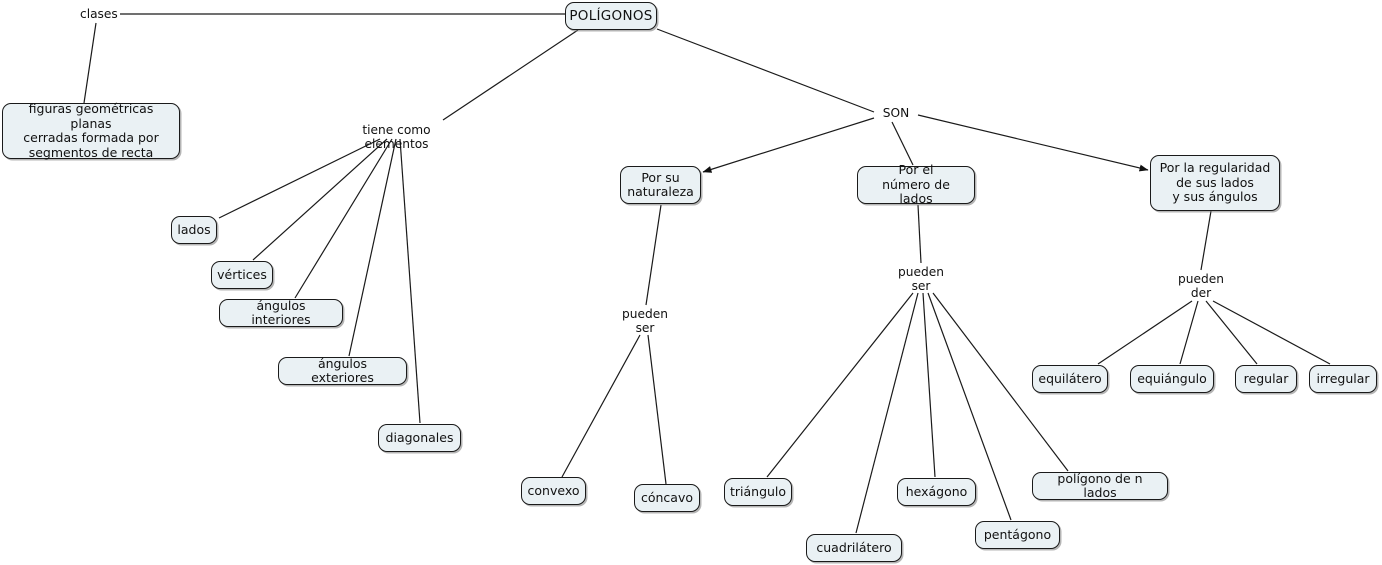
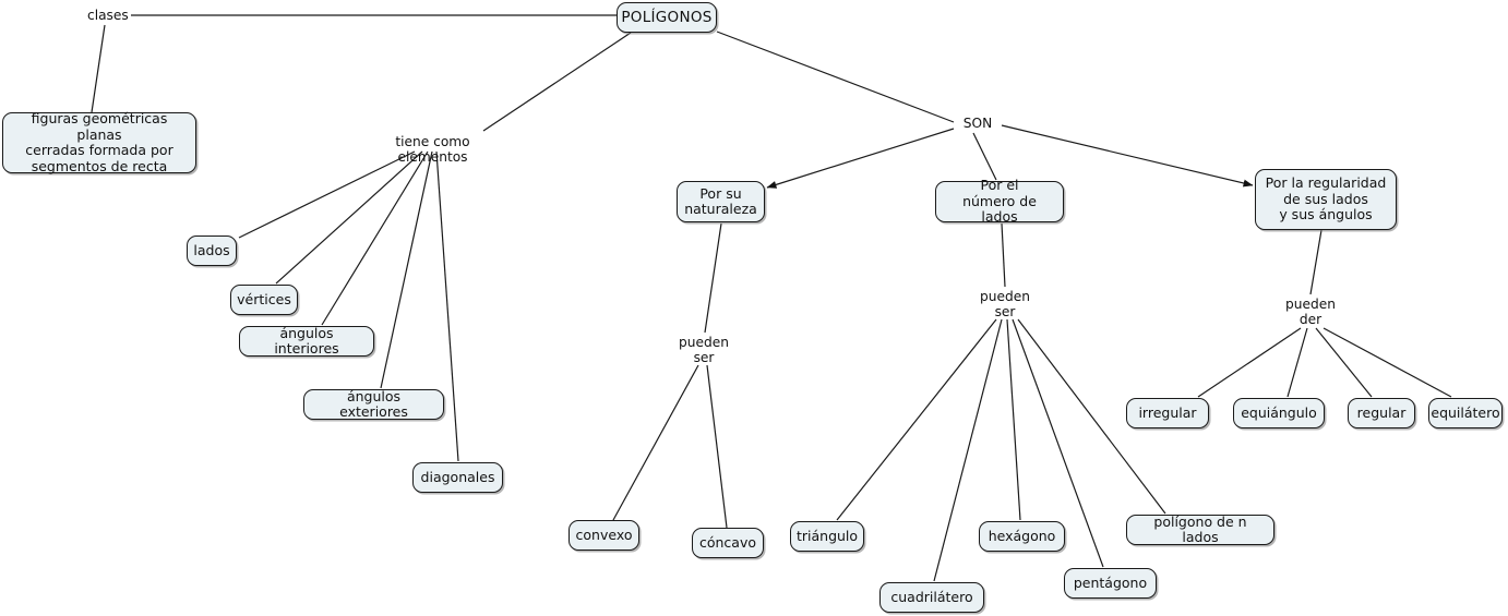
  POLÍGONOS
  figuras geométricas planas
  cerradas formada por
  segmentos de recta
  lados
  vértices
  ángulos interiores
  ángulos exteriores
  diagonales
  Por su
  naturaleza
  convexo
  cóncavo
  Por el
  número de lados
  triángulo
  cuadrilátero
  hexágono
  pentágono
  polígono de n lados
  Por la regularidad
  de sus lados
  y sus ángulos
- equilátero
+ irregular
  equiángulo
  regular
- irregular
+ equilátero
  clases
  tiene como elementos
  SON
  pueden
  ser
  pueden
  ser
  pueden
  der
